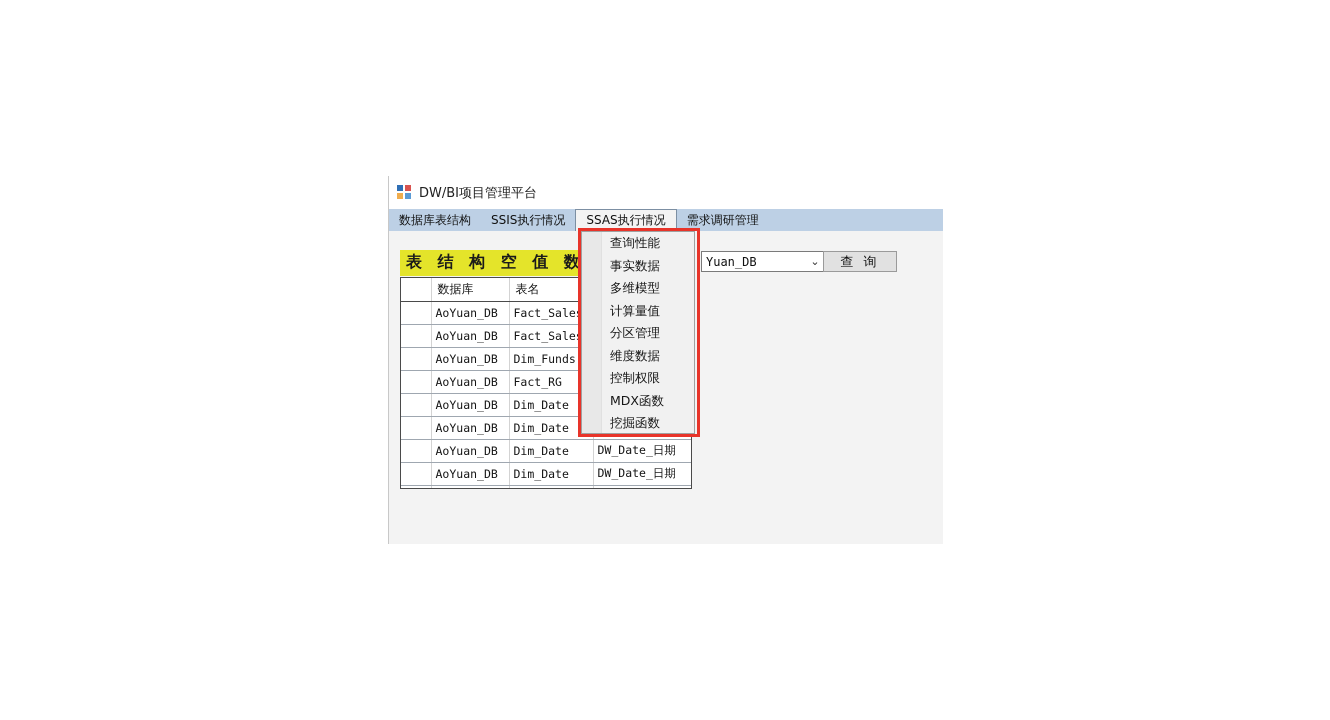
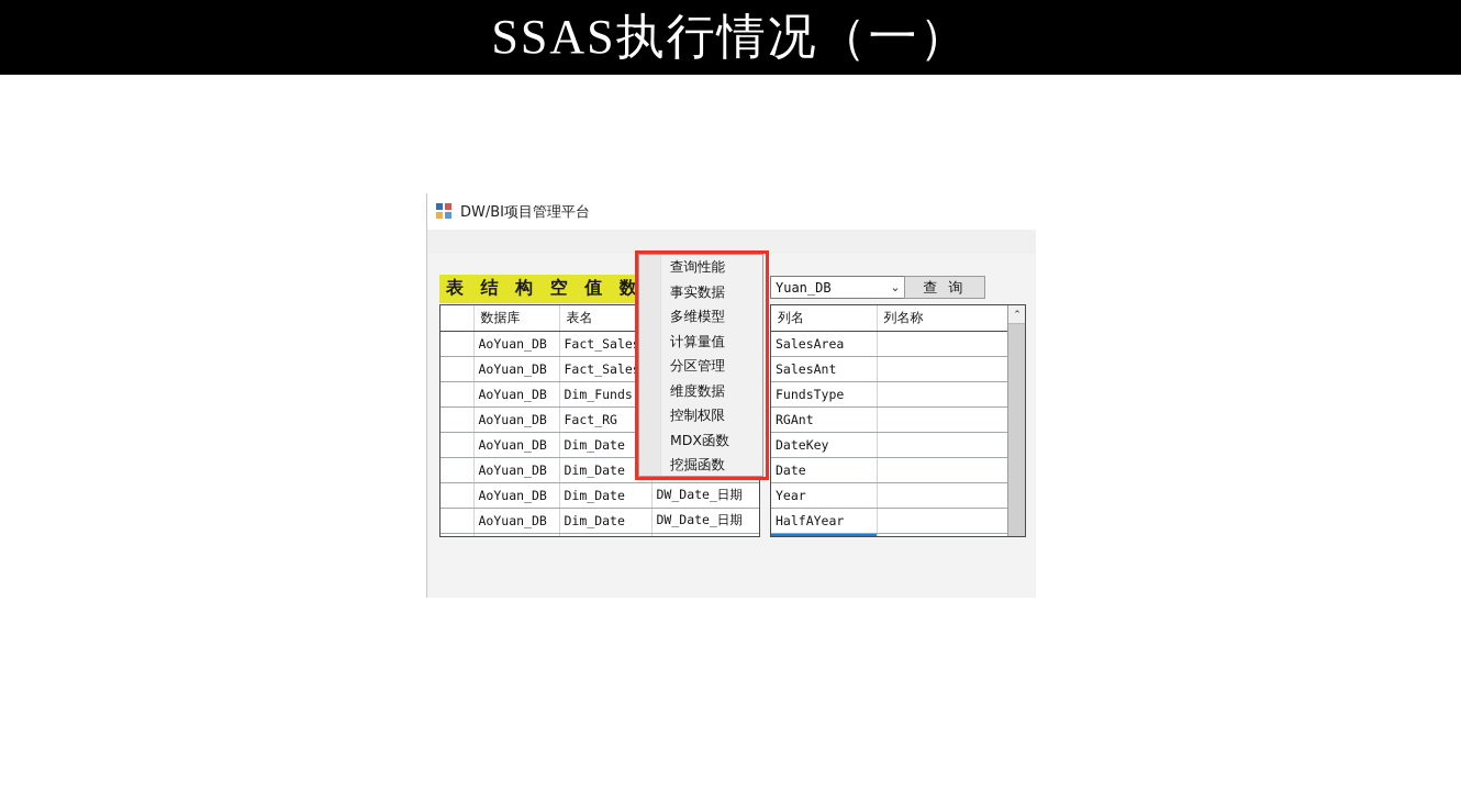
+ SSAS执行情况（一）
  DW/BI项目管理平台
- 数据库表结构
- SSIS执行情况
- SSAS执行情况
- 需求调研管理
  表 结 构 空 值 数
  Yuan_DB
  ⌄
  查 询
  	AoYuan_DB	Fact_Sales
  	AoYuan_DB	Fact_Sales
  	AoYuan_DB	Dim_Funds
  	AoYuan_DB	Fact_RG
  	AoYuan_DB	Dim_Date
  	AoYuan_DB	Dim_Date
  	AoYuan_DB	Dim_Date	DW_Date_日期
  	AoYuan_DB	Dim_Date	DW_Date_日期
+ 列名	列名称
+ SalesArea
+ SalesAnt
+ FundsType
+ RGAnt
+ DateKey
+ Date
+ Year
+ HalfAYear
+ ⌃
  查询性能
  事实数据
  多维模型
  计算量值
  分区管理
  维度数据
  控制权限
  MDX函数
  挖掘函数
